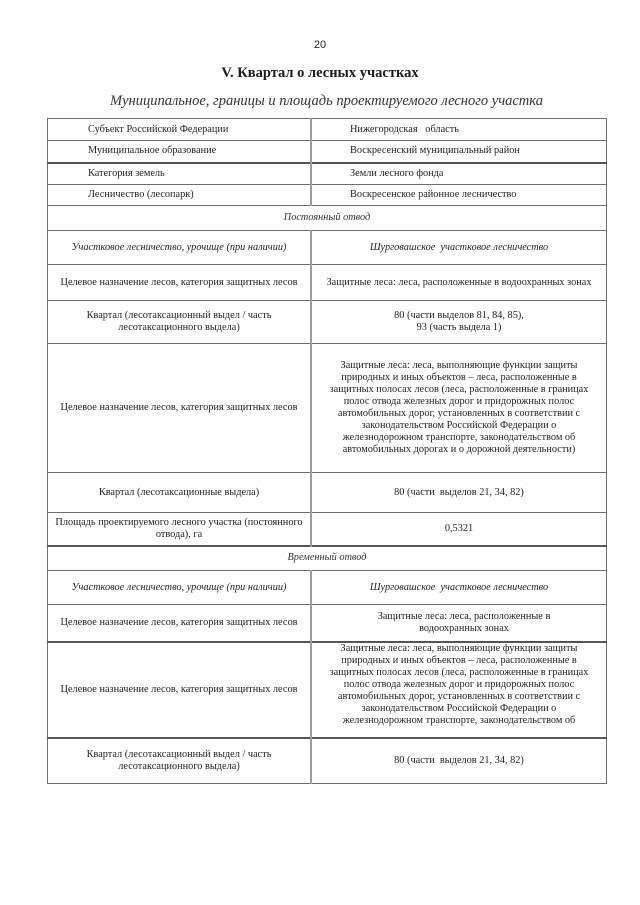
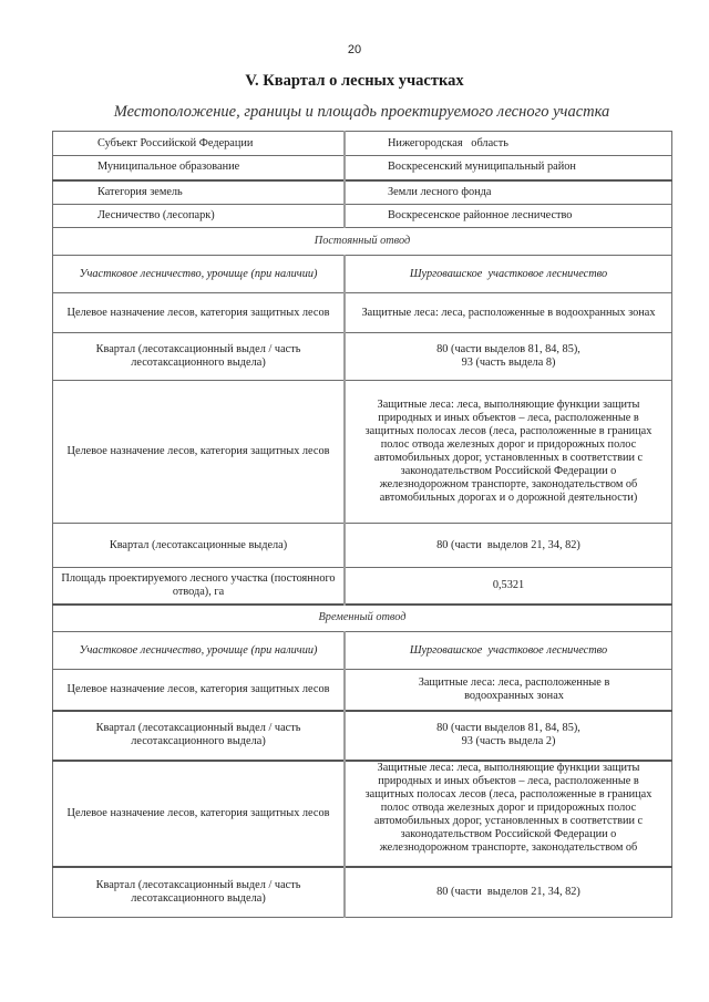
  20
  V. Квартал о лесных участках
- Муниципальное, границы и площадь проектируемого лесного участка
+ Местоположение, границы и площадь проектируемого лесного участка
  Субъект Российской Федерации	Нижегородская область
  Муниципальное образование	Воскресенский муниципальный район
  Категория земель	Земли лесного фонда
  Лесничество (лесопарк)	Воскресенское районное лесничество
  Постоянный отвод
  Участковое лесничество, урочище (при наличии)	Шурговашское участковое лесничество
  Целевое назначение лесов, категория защитных лесов	Защитные леса: леса, расположенные в водоохранных зонах
- Квартал (лесотаксационный выдел / часть лесотаксационного выдела)	80 (части выделов 81, 84, 85), 93 (часть выдела 1)
+ Квартал (лесотаксационный выдел / часть лесотаксационного выдела)	80 (части выделов 81, 84, 85), 93 (часть выдела 8)
  Целевое назначение лесов, категория защитных лесов	Защитные леса: леса, выполняющие функции защиты природных и иных объектов – леса, расположенные в защитных полосах лесов (леса, расположенные в границах полос отвода железных дорог и придорожных полос автомобильных дорог, установленных в соответствии с законодательством Российской Федерации о железнодорожном транспорте, законодательством об автомобильных дорогах и о дорожной деятельности)
  Квартал (лесотаксационные выдела)	80 (части выделов 21, 34, 82)
  Площадь проектируемого лесного участка (постоянного отвода), га	0,5321
  Временный отвод
  Участковое лесничество, урочище (при наличии)	Шурговашское участковое лесничество
  Целевое назначение лесов, категория защитных лесов	Защитные леса: леса, расположенные в водоохранных зонах
+ Квартал (лесотаксационный выдел / часть лесотаксационного выдела)	80 (части выделов 81, 84, 85), 93 (часть выдела 2)
  Целевое назначение лесов, категория защитных лесов	Защитные леса: леса, выполняющие функции защиты природных и иных объектов – леса, расположенные в защитных полосах лесов (леса, расположенные в границах полос отвода железных дорог и придорожных полос автомобильных дорог, установленных в соответствии с законодательством Российской Федерации о железнодорожном транспорте, законодательством об
  Квартал (лесотаксационный выдел / часть лесотаксационного выдела)	80 (части выделов 21, 34, 82)
